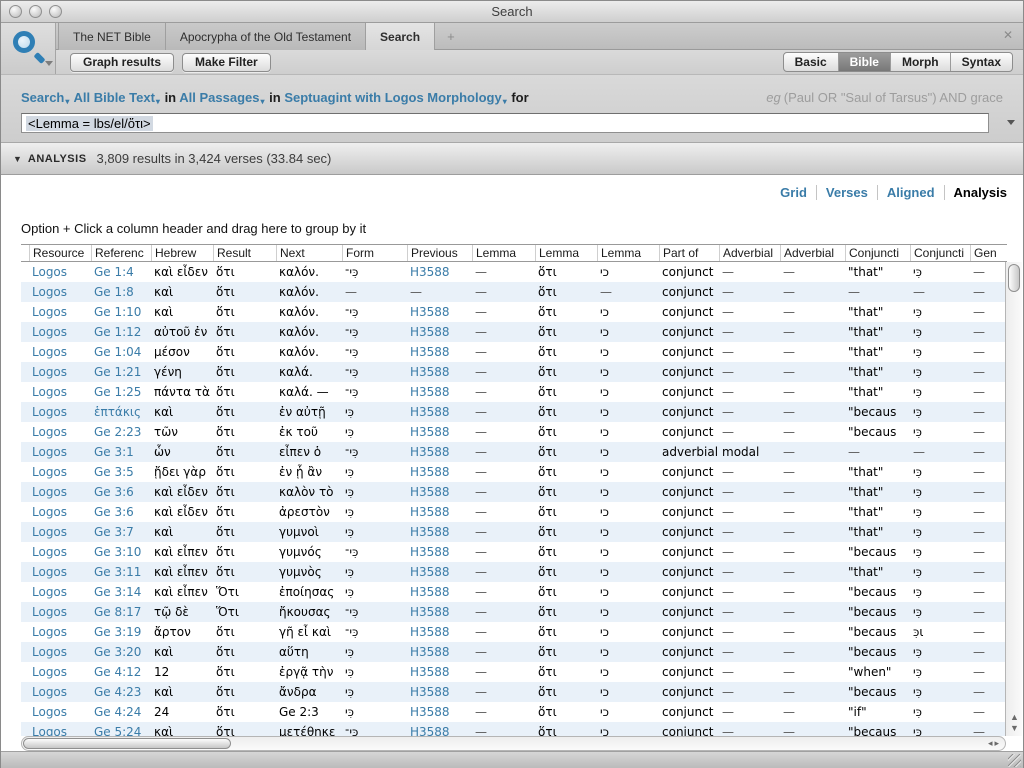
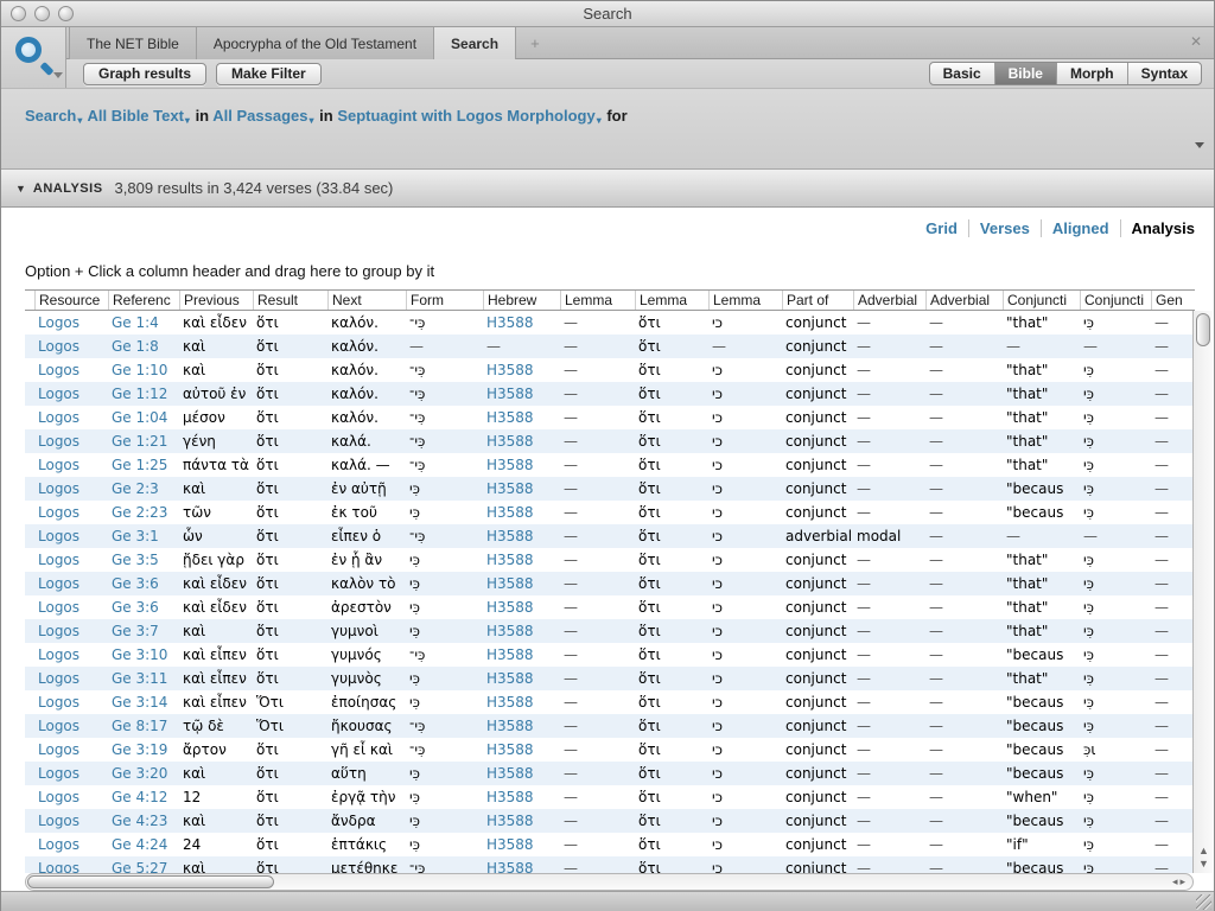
  Search
  The NET Bible
  Apocrypha of the Old Testament
  Search
  +
  ✕
  Graph results
  Make Filter
  Basic
  Bible
  Morph
  Syntax
  Search▾ All Bible Text▾ in All Passages▾ in Septuagint with Logos Morphology▾ for
- eg (Paul OR "Saul of Tarsus") AND grace
- <Lemma = lbs/el/ὅτι>
  ▼
  ANALYSIS
  3,809 results in 3,424 verses (33.84 sec)
  Grid
  Verses
  Aligned
  Analysis
  Option + Click a column header and drag here to group by it
  Resource
  Referenc
- Hebrew
+ Previous
  Result
  Next
  Form
- Previous
+ Hebrew
  Lemma
  Lemma
  Lemma
  Part of
  Adverbial
  Adverbial
  Conjuncti
  Conjuncti
  Gen
  Logos
  Ge 1:4
  καὶ εἶδεν
  ὅτι
  καλόν.
  כִּי־
  H3588
  —
  ὅτι
  כי
  conjunct
  —
  —
  "that"
  כִּי
  —
  Logos
  Ge 1:8
  καὶ
  ὅτι
  καλόν.
  —
  —
  —
  ὅτι
  —
  conjunct
  —
  —
  —
  —
  —
  Logos
  Ge 1:10
  καὶ
  ὅτι
  καλόν.
  כִּי־
  H3588
  —
  ὅτι
  כי
  conjunct
  —
  —
  "that"
  כִּי
  —
  Logos
  Ge 1:12
  αὐτοῦ ἐν
  ὅτι
  καλόν.
  כִּי־
  H3588
  —
  ὅτι
  כי
  conjunct
  —
  —
  "that"
  כִּי
  —
  Logos
  Ge 1:04
  μέσον
  ὅτι
  καλόν.
  כִּי־
  H3588
  —
  ὅτι
  כי
  conjunct
  —
  —
  "that"
  כִּי
  —
  Logos
  Ge 1:21
  γένη
  ὅτι
  καλά.
  כִּי־
  H3588
  —
  ὅτι
  כי
  conjunct
  —
  —
  "that"
  כִּי
  —
  Logos
  Ge 1:25
  πάντα τὰ
  ὅτι
  καλά. —
  כִּי־
  H3588
  —
  ὅτι
  כי
  conjunct
  —
  —
  "that"
  כִּי
  —
  Logos
- ἑπτάκις
+ Ge 2:3
  καὶ
  ὅτι
  ἐν αὐτῇ
  כִּי
  H3588
  —
  ὅτι
  כי
  conjunct
  —
  —
  "becaus
  כִּי
  —
  Logos
  Ge 2:23
  τῶν
  ὅτι
  ἐκ τοῦ
  כִּי
  H3588
  —
  ὅτι
  כי
  conjunct
  —
  —
  "becaus
  כִּי
  —
  Logos
  Ge 3:1
  ὧν
  ὅτι
  εἶπεν ὁ
  כִּי־
  H3588
  —
  ὅτι
  כי
  adverbial
  modal
  —
  —
  —
  —
  Logos
  Ge 3:5
  ᾔδει γὰρ
  ὅτι
  ἐν ᾗ ἂν
  כִּי
  H3588
  —
  ὅτι
  כי
  conjunct
  —
  —
  "that"
  כִּי
  —
  Logos
  Ge 3:6
  καὶ εἶδεν
  ὅτι
  καλὸν τὸ
  כִּי
  H3588
  —
  ὅτι
  כי
  conjunct
  —
  —
  "that"
  כִּי
  —
  Logos
  Ge 3:6
  καὶ εἶδεν
  ὅτι
  ἀρεστὸν
  כִּי
  H3588
  —
  ὅτι
  כי
  conjunct
  —
  —
  "that"
  כִּי
  —
  Logos
  Ge 3:7
  καὶ
  ὅτι
  γυμνοὶ
  כִּי
  H3588
  —
  ὅτι
  כי
  conjunct
  —
  —
  "that"
  כִּי
  —
  Logos
  Ge 3:10
  καὶ εἶπεν
  ὅτι
  γυμνός
  כִּי־
  H3588
  —
  ὅτι
  כי
  conjunct
  —
  —
  "becaus
  כִּי
  —
  Logos
  Ge 3:11
  καὶ εἶπεν
  ὅτι
  γυμνὸς
  כִּי
  H3588
  —
  ὅτι
  כי
  conjunct
  —
  —
  "that"
  כִּי
  —
  Logos
  Ge 3:14
  καὶ εἶπεν
  Ὅτι
  ἐποίησας
  כִּי
  H3588
  —
  ὅτι
  כי
  conjunct
  —
  —
  "becaus
  כִּי
  —
  Logos
  Ge 8:17
  τῷ δὲ
  Ὅτι
  ἤκουσας
  כִּי־
  H3588
  —
  ὅτι
  כי
  conjunct
  —
  —
  "becaus
  כִּי
  —
  Logos
  Ge 3:19
  ἄρτον
  ὅτι
  γῆ εἶ καὶ
  כִּי־
  H3588
  —
  ὅτι
  כי
  conjunct
  —
  —
  "becaus
  כִּι
  —
  Logos
  Ge 3:20
  καὶ
  ὅτι
  αὕτη
  כִּי
  H3588
  —
  ὅτι
  כי
  conjunct
  —
  —
  "becaus
  כִּי
  —
  Logos
  Ge 4:12
  12
  ὅτι
  ἐργᾷ τὴν
  כִּי
  H3588
  —
  ὅτι
  כי
  conjunct
  —
  —
  "when"
  כִּי
  —
  Logos
  Ge 4:23
  καὶ
  ὅτι
  ἄνδρα
  כִּי
  H3588
  —
  ὅτι
  כי
  conjunct
  —
  —
  "becaus
  כִּי
  —
  Logos
  Ge 4:24
  24
  ὅτι
- Ge 2:3
+ ἑπτάκις
  כִּי
  H3588
  —
  ὅτι
  כי
  conjunct
  —
  —
  "if"
  כִּי
  —
  Logos
- Ge 5:24
+ Ge 5:27
  καὶ
  ὅτι
  μετέθηκε
  כִּי־
  H3588
  —
  ὅτι
  כי
  conjunct
  —
  —
  "becaus
  כִּי
  —
  ▲
  ▼
  ◂▸
